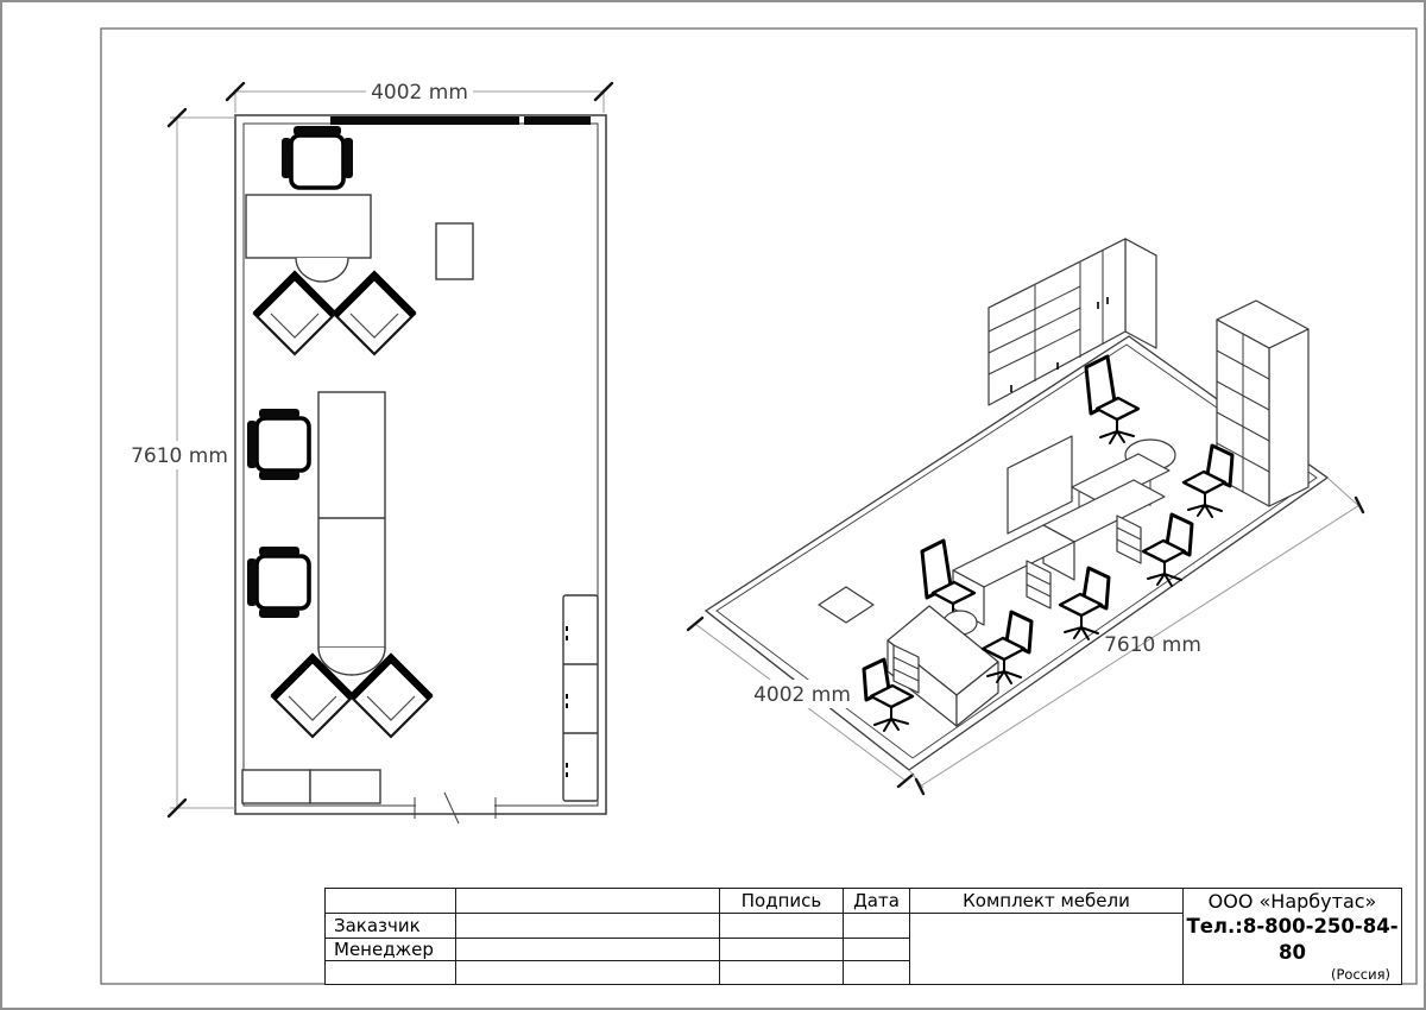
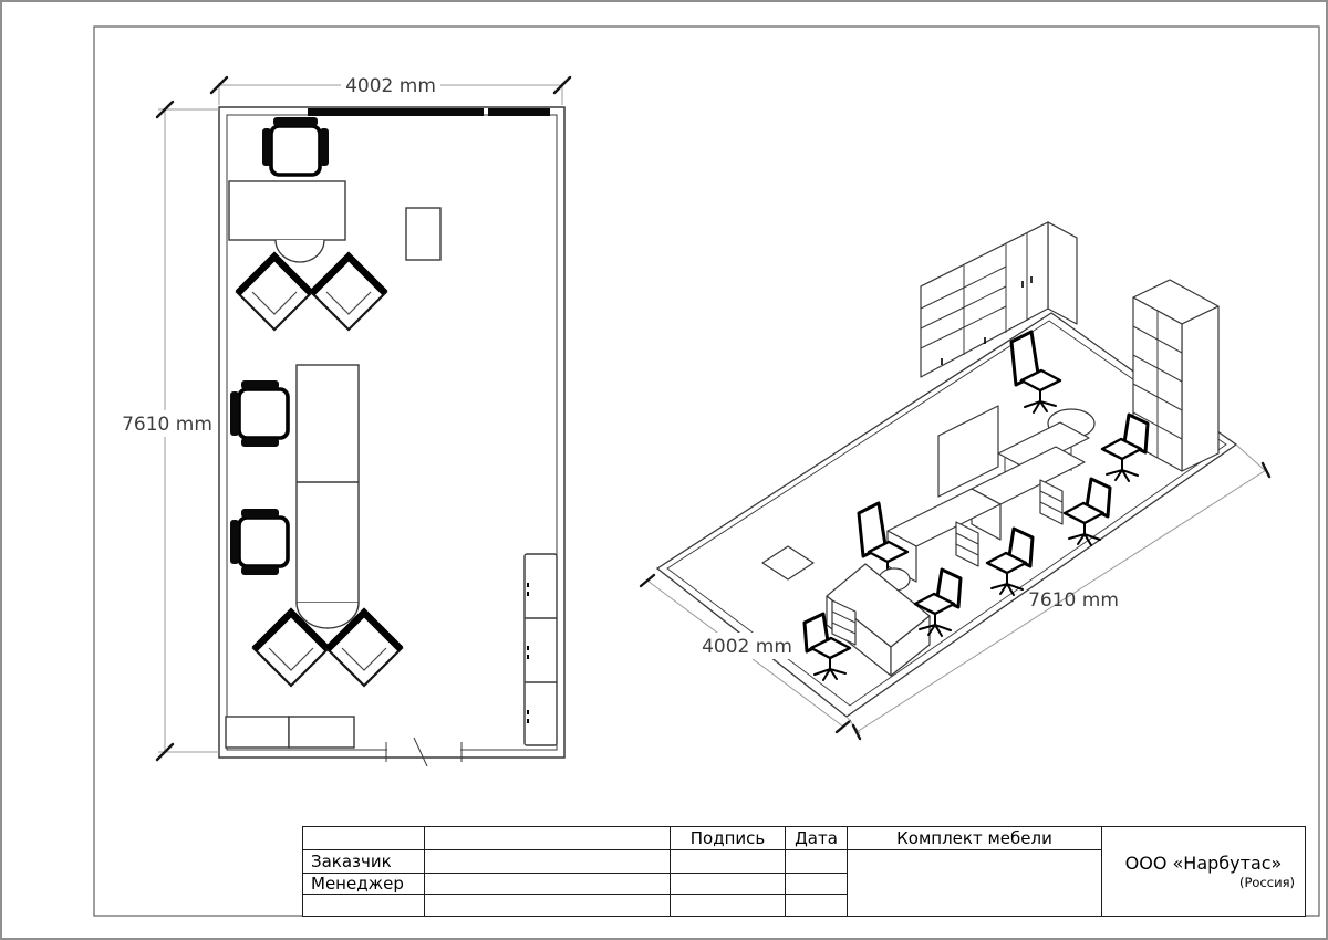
  4002 mm
  7610 mm
  4002 mm
  7610 mm
  Подпись
  Дата
  Комплект мебели
  Заказчик
  Менеджер
  ООО «Нарбутас»
- Тел.:8-800-250-84-80
  (Россия)
